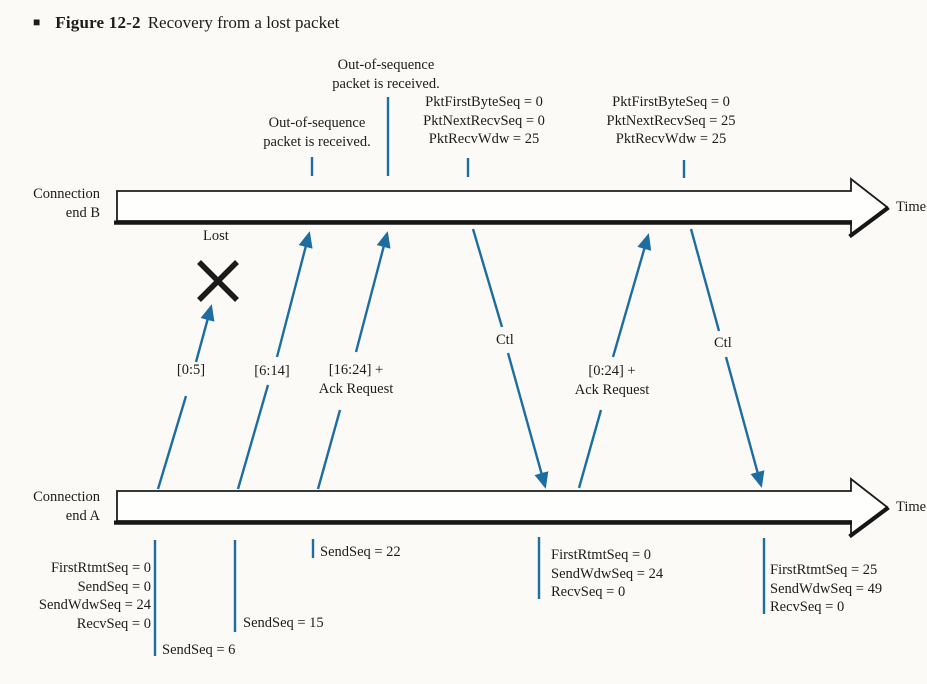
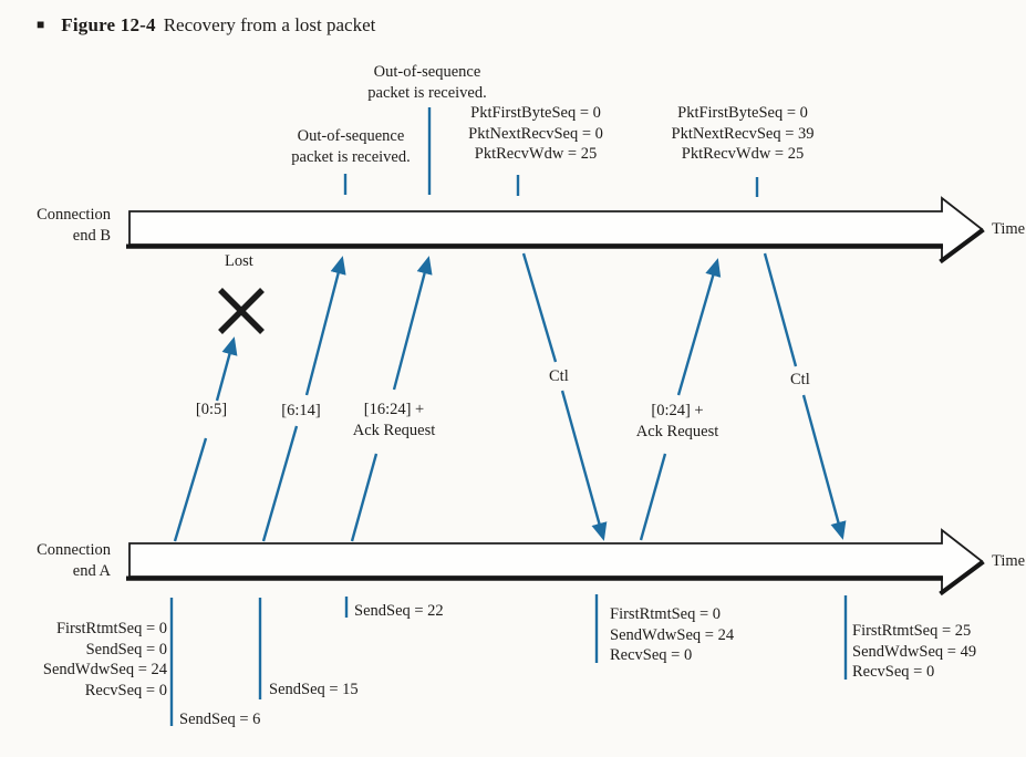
- ■ Figure 12-2 Recovery from a lost packet
+ ■ Figure 12-4 Recovery from a lost packet
  Connection
  end B
  Connection
  end A
  Time
  Time
  Lost
  Out-of-sequence
  packet is received.
  Out-of-sequence
  packet is received.
  PktFirstByteSeq = 0
  PktNextRecvSeq = 0
  PktRecvWdw = 25
  PktFirstByteSeq = 0
- PktNextRecvSeq = 25
+ PktNextRecvSeq = 39
  PktRecvWdw = 25
  [0:5]
  [6:14]
  [16:24] +
  Ack Request
  Ctl
  [0:24] +
  Ack Request
  Ctl
  FirstRtmtSeq = 0
  SendSeq = 0
  SendWdwSeq = 24
  RecvSeq = 0
  SendSeq = 6
  SendSeq = 15
  SendSeq = 22
  FirstRtmtSeq = 0
  SendWdwSeq = 24
  RecvSeq = 0
  FirstRtmtSeq = 25
  SendWdwSeq = 49
  RecvSeq = 0
